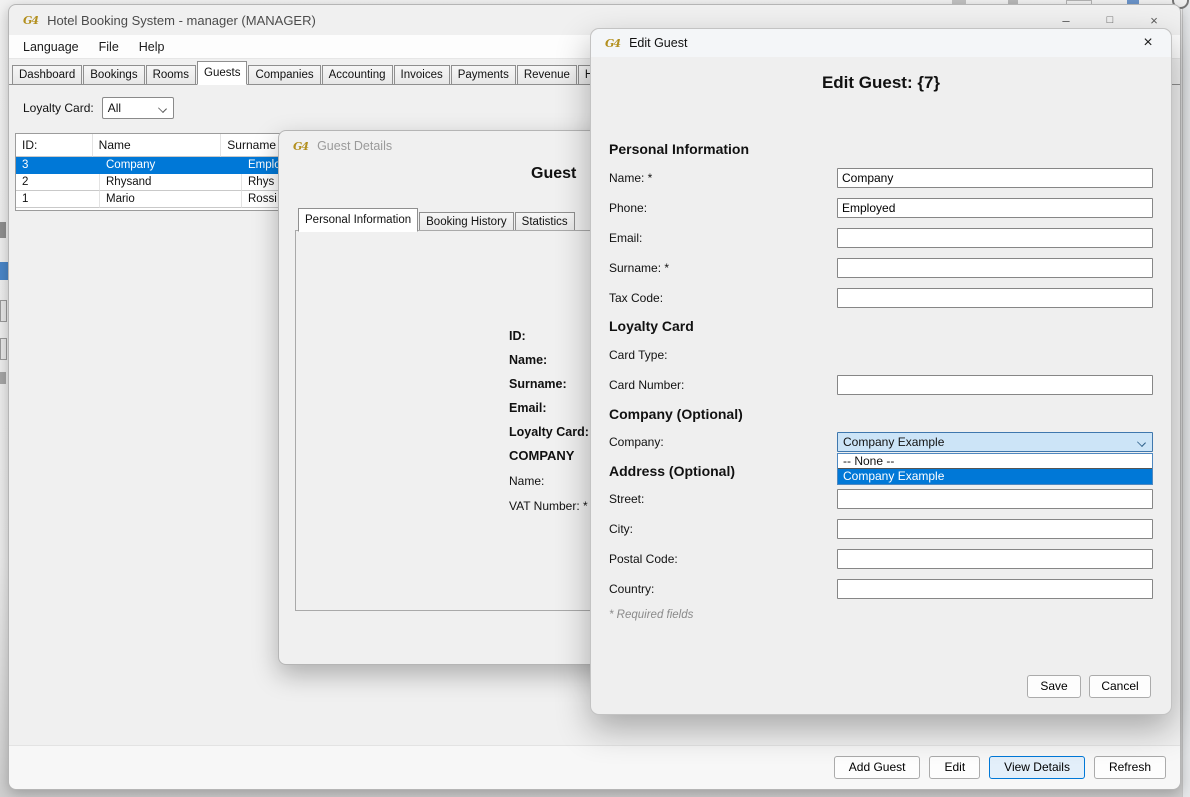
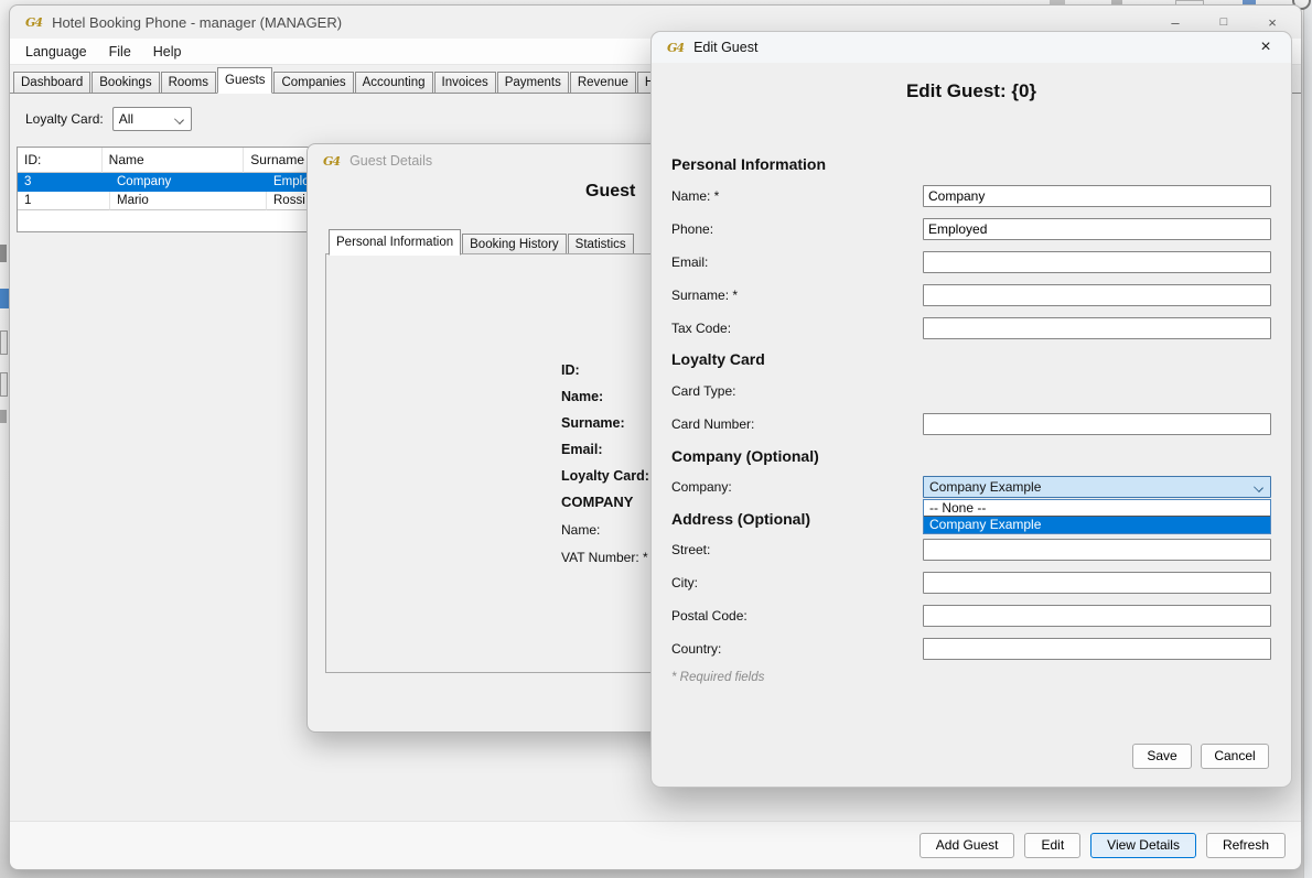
  G4
- Hotel Booking System - manager (MANAGER)
+ Hotel Booking Phone - manager (MANAGER)
  –
  □
  ×
  Language
  File
  Help
  Dashboard
  Bookings
  Rooms
  Guests
  Companies
  Accounting
  Invoices
  Payments
  Revenue
  Loyalty Card:
  All
  ID:
  Name
  Surname
  3
  Company
- 2
- Rhysand
- Rhys
  1
  Mario
  Rossi
  Add Guest
  Edit
  View Details
  Refresh
  G4
  Guest Details
  Guest
  Personal Information
  Booking History
  Statistics
  ID:
  Name:
  Surname:
  Email:
  Loyalty Card:
  COMPANY
  Name:
  VAT Number: *
  G4
  Edit Guest
  ×
- Edit Guest: {7}
+ Edit Guest: {0}
  Personal Information
  Name: *
  Company
  Phone:
  Employed
  Email:
  Surname: *
  Tax Code:
  Loyalty Card
  Card Type:
  Card Number:
  Company (Optional)
  Company:
  Company Example
  -- None --
  Company Example
  Address (Optional)
  Street:
  City:
  Postal Code:
  Country:
  * Required fields
  Save
  Cancel
